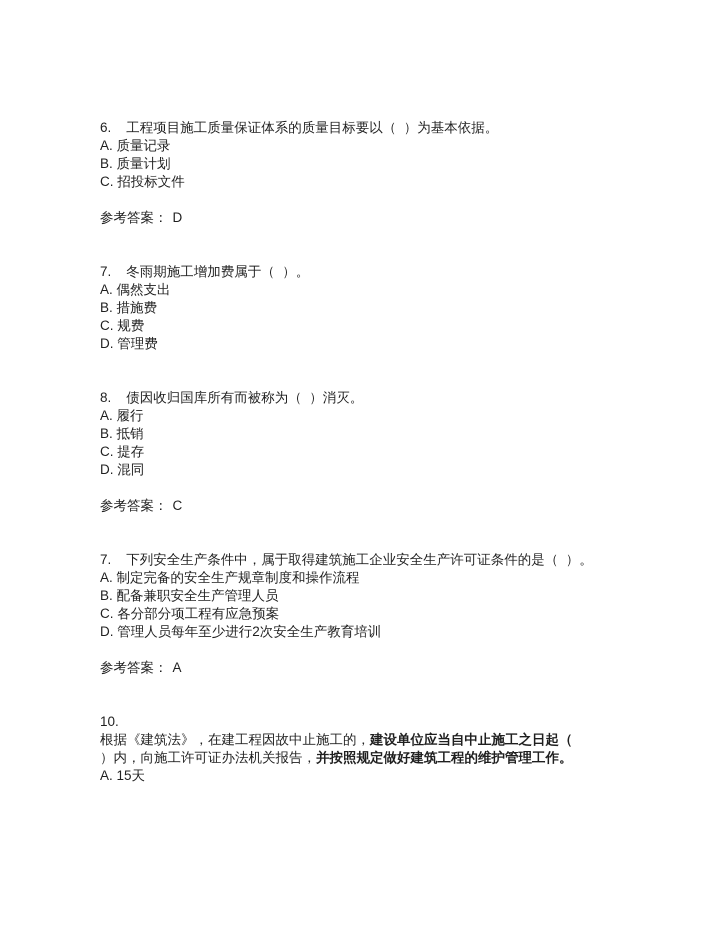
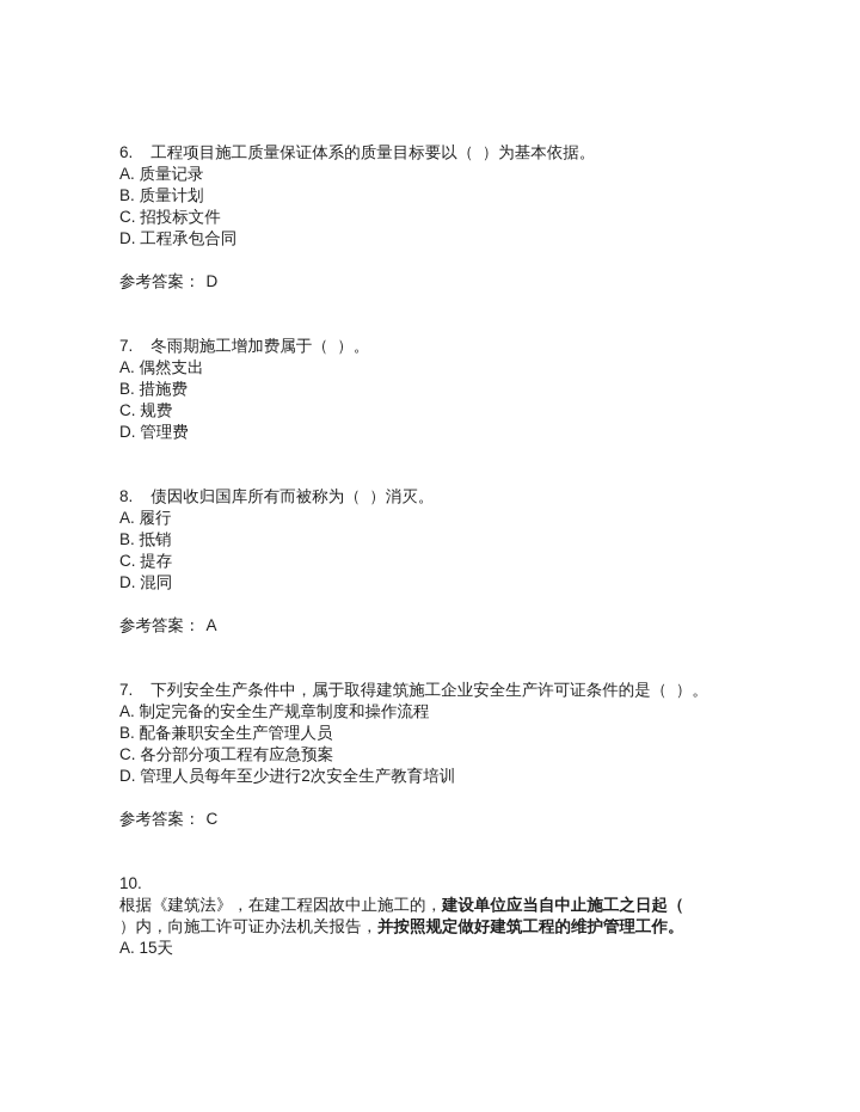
  6. 工程项目施工质量保证体系的质量目标要以（ ）为基本依据。
  A. 质量记录
  B. 质量计划
  C. 招投标文件
+ D. 工程承包合同
  参考答案： D
  7. 冬雨期施工增加费属于（ ）。
  A. 偶然支出
  B. 措施费
  C. 规费
  D. 管理费
  8. 债因收归国库所有而被称为（ ）消灭。
  A. 履行
  B. 抵销
  C. 提存
  D. 混同
- 参考答案： C
+ 参考答案： A
  7. 下列安全生产条件中，属于取得建筑施工企业安全生产许可证条件的是（ ）。
  A. 制定完备的安全生产规章制度和操作流程
  B. 配备兼职安全生产管理人员
  C. 各分部分项工程有应急预案
  D. 管理人员每年至少进行2次安全生产教育培训
- 参考答案： A
+ 参考答案： C
  10.
  根据《建筑法》，在建工程因故中止施工的，建设单位应当自中止施工之日起（
  ）内，向施工许可证办法机关报告，并按照规定做好建筑工程的维护管理工作。
  A. 15天
